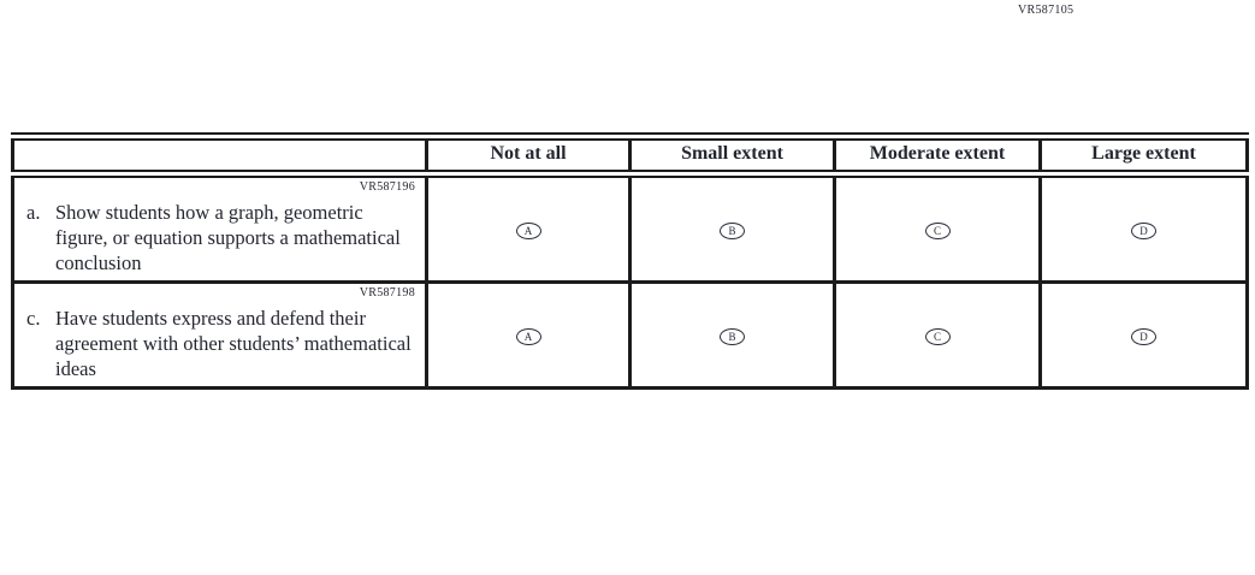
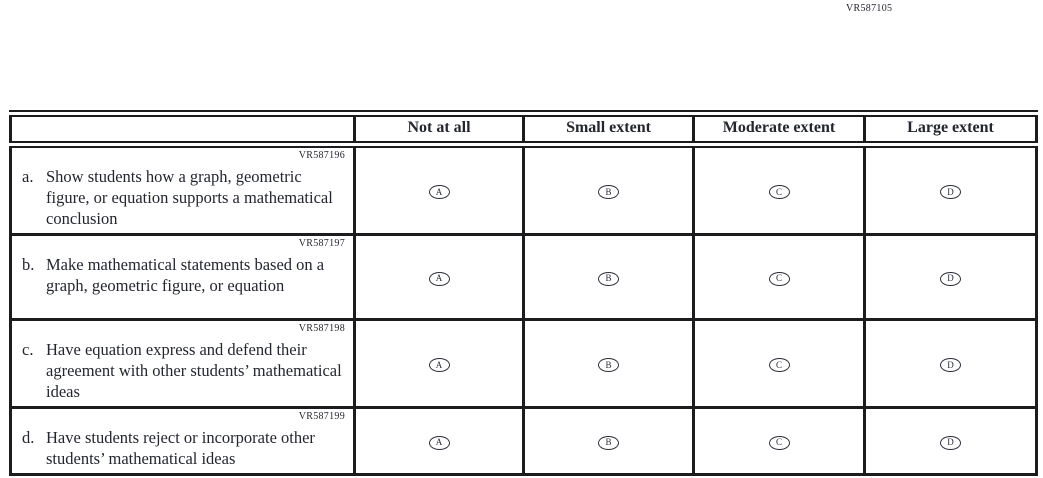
  VR587105
  	Not at all	Small extent	Moderate extent	Large extent
  VR587196 a. Show students how a graph, geometric figure, or equation supports a mathematical conclusion	A	B	C	D
+ VR587197 b. Make mathematical statements based on a graph, geometric figure, or equation	A	B	C	D
- VR587198 c. Have students express and defend their agreement with other students’ mathematical ideas	A	B	C	D
+ VR587198 c. Have equation express and defend their agreement with other students’ mathematical ideas	A	B	C	D
+ VR587199 d. Have students reject or incorporate other students’ mathematical ideas	A	B	C	D
